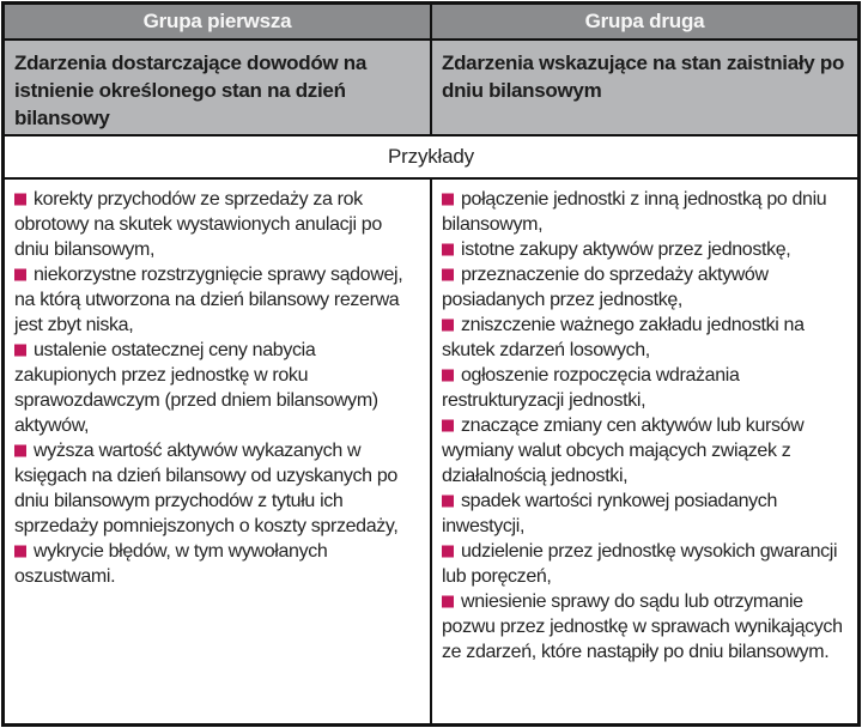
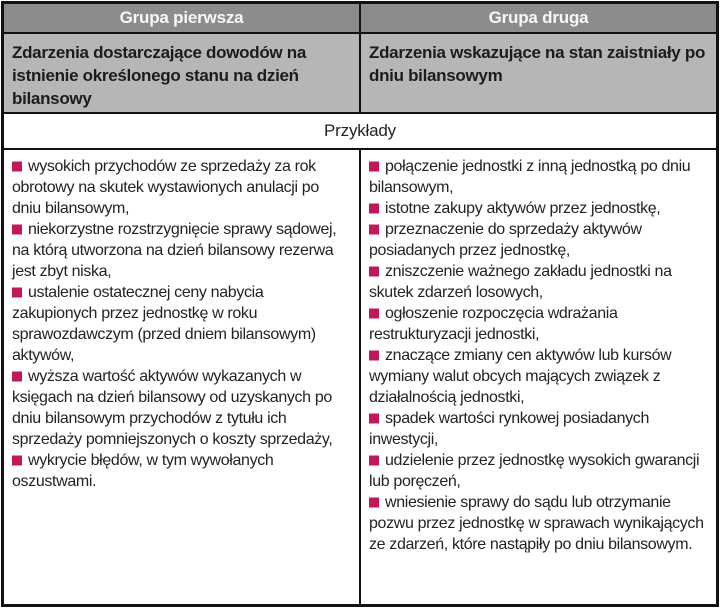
  Grupa pierwsza	Grupa druga
- Zdarzenia dostarczające dowodów na istnienie określonego stan na dzień bilansowy	Zdarzenia wskazujące na stan zaistniały po dniu bilansowym
+ Zdarzenia dostarczające dowodów na istnienie określonego stanu na dzień bilansowy	Zdarzenia wskazujące na stan zaistniały po dniu bilansowym
  Przykłady
- korekty przychodów ze sprzedaży za rok obrotowy na skutek wystawionych anulacji po dniu bilansowym, niekorzystne rozstrzygnięcie sprawy sądowej, na którą utworzona na dzień bilansowy rezerwa jest zbyt niska, ustalenie ostatecznej ceny nabycia zakupionych przez jednostkę w roku sprawozdawczym (przed dniem bilansowym) aktywów, wyższa wartość aktywów wykazanych w księgach na dzień bilansowy od uzyskanych po dniu bilansowym przychodów z tytułu ich sprzedaży pomniejszonych o koszty sprzedaży, wykrycie błędów, w tym wywołanych oszustwami.	połączenie jednostki z inną jednostką po dniu bilansowym, istotne zakupy aktywów przez jednostkę, przeznaczenie do sprzedaży aktywów posiadanych przez jednostkę, zniszczenie ważnego zakładu jednostki na skutek zdarzeń losowych, ogłoszenie rozpoczęcia wdrażania restrukturyzacji jednostki, znaczące zmiany cen aktywów lub kursów wymiany walut obcych mających związek z działalnością jednostki, spadek wartości rynkowej posiadanych inwestycji, udzielenie przez jednostkę wysokich gwarancji lub poręczeń, wniesienie sprawy do sądu lub otrzymanie pozwu przez jednostkę w sprawach wynikających ze zdarzeń, które nastąpiły po dniu bilansowym.
+ wysokich przychodów ze sprzedaży za rok obrotowy na skutek wystawionych anulacji po dniu bilansowym, niekorzystne rozstrzygnięcie sprawy sądowej, na którą utworzona na dzień bilansowy rezerwa jest zbyt niska, ustalenie ostatecznej ceny nabycia zakupionych przez jednostkę w roku sprawozdawczym (przed dniem bilansowym) aktywów, wyższa wartość aktywów wykazanych w księgach na dzień bilansowy od uzyskanych po dniu bilansowym przychodów z tytułu ich sprzedaży pomniejszonych o koszty sprzedaży, wykrycie błędów, w tym wywołanych oszustwami.	połączenie jednostki z inną jednostką po dniu bilansowym, istotne zakupy aktywów przez jednostkę, przeznaczenie do sprzedaży aktywów posiadanych przez jednostkę, zniszczenie ważnego zakładu jednostki na skutek zdarzeń losowych, ogłoszenie rozpoczęcia wdrażania restrukturyzacji jednostki, znaczące zmiany cen aktywów lub kursów wymiany walut obcych mających związek z działalnością jednostki, spadek wartości rynkowej posiadanych inwestycji, udzielenie przez jednostkę wysokich gwarancji lub poręczeń, wniesienie sprawy do sądu lub otrzymanie pozwu przez jednostkę w sprawach wynikających ze zdarzeń, które nastąpiły po dniu bilansowym.
